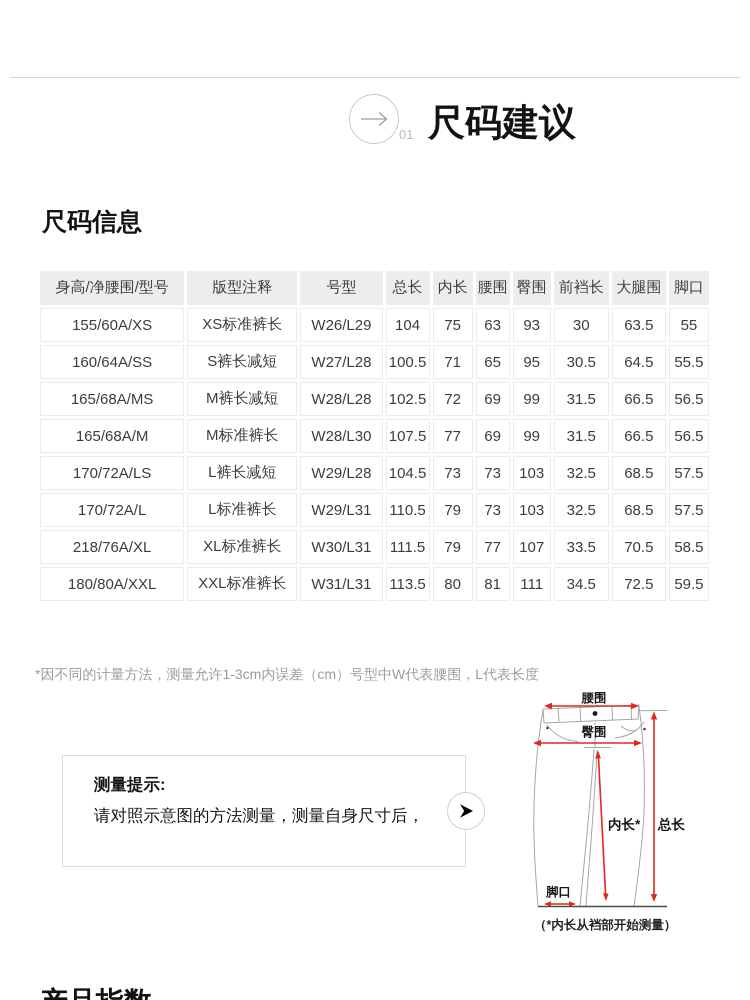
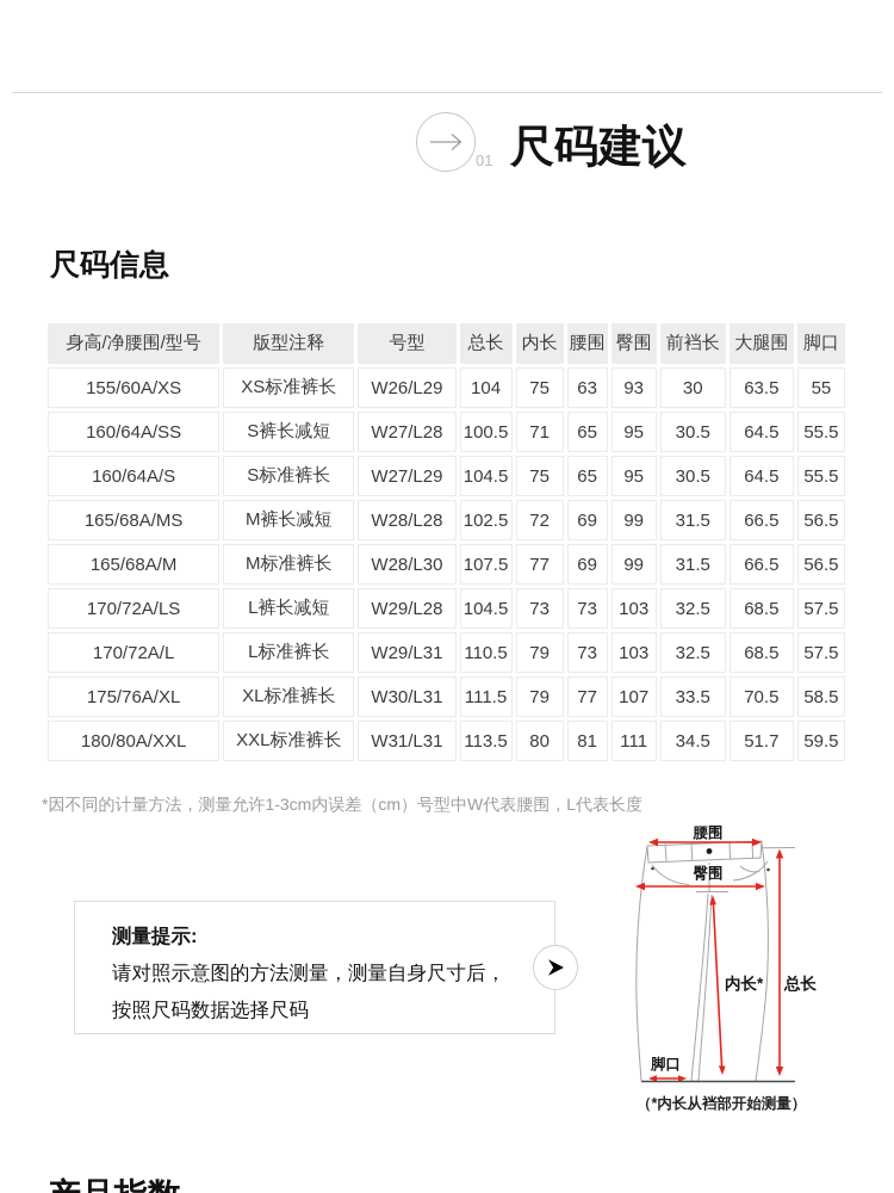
  01
  尺码建议
  尺码信息
  身高/净腰围/型号	版型注释	号型	总长	内长	腰围	臀围	前裆长	大腿围	脚口
  155/60A/XS	XS标准裤长	W26/L29	104	75	63	93	30	63.5	55
  160/64A/SS	S裤长减短	W27/L28	100.5	71	65	95	30.5	64.5	55.5
+ 160/64A/S	S标准裤长	W27/L29	104.5	75	65	95	30.5	64.5	55.5
  165/68A/MS	M裤长减短	W28/L28	102.5	72	69	99	31.5	66.5	56.5
  165/68A/M	M标准裤长	W28/L30	107.5	77	69	99	31.5	66.5	56.5
  170/72A/LS	L裤长减短	W29/L28	104.5	73	73	103	32.5	68.5	57.5
  170/72A/L	L标准裤长	W29/L31	110.5	79	73	103	32.5	68.5	57.5
- 218/76A/XL	XL标准裤长	W30/L31	111.5	79	77	107	33.5	70.5	58.5
+ 175/76A/XL	XL标准裤长	W30/L31	111.5	79	77	107	33.5	70.5	58.5
- 180/80A/XXL	XXL标准裤长	W31/L31	113.5	80	81	111	34.5	72.5	59.5
+ 180/80A/XXL	XXL标准裤长	W31/L31	113.5	80	81	111	34.5	51.7	59.5
  *因不同的计量方法，测量允许1-3cm内误差（cm）号型中W代表腰围，L代表长度
  测量提示:
  请对照示意图的方法测量，测量自身尺寸后，
+ 按照尺码数据选择尺码
  腰围
  臀围
  内长*
  总长
  脚口
  （*内长从裆部开始测量）
